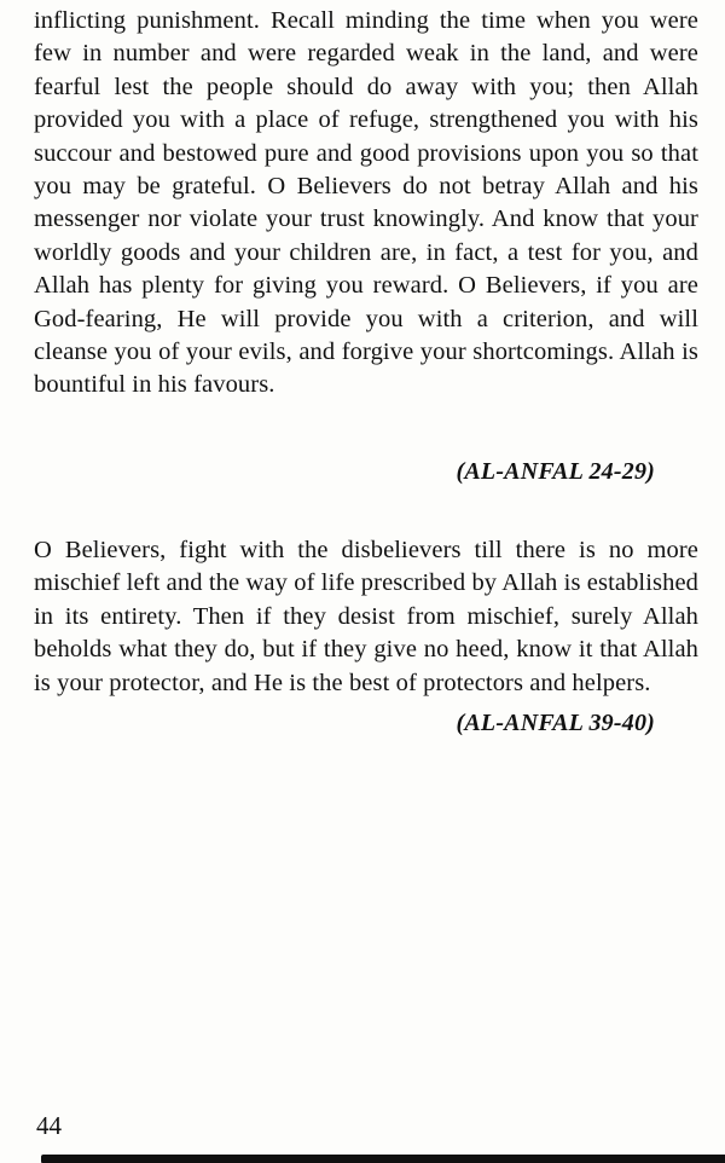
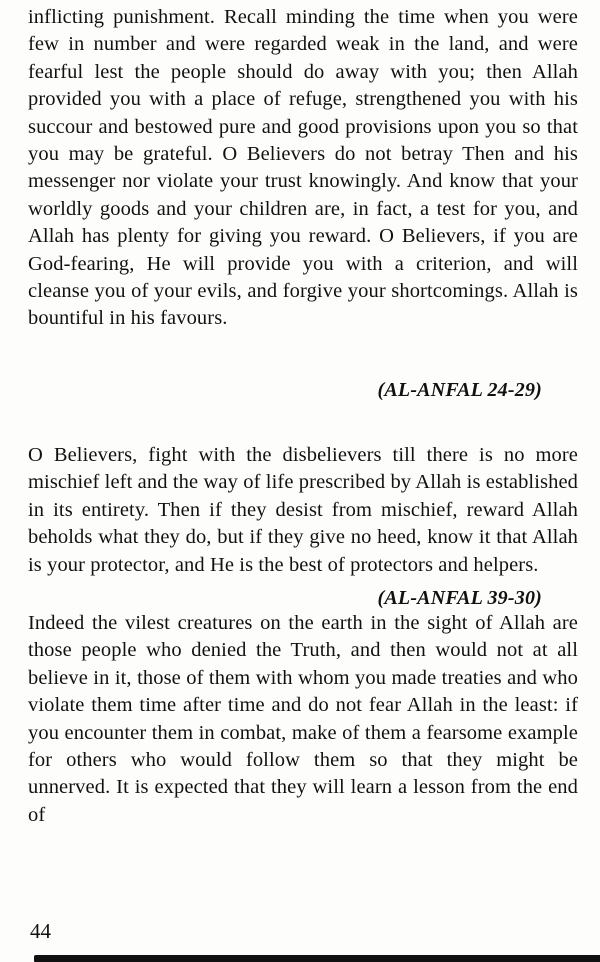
- inflicting punishment. Recall minding the time when you were few in number and were regarded weak in the land, and were fearful lest the people should do away with you; then Allah provided you with a place of refuge, strengthened you with his succour and bestowed pure and good provisions upon you so that you may be grateful. O Believers do not betray Allah and his messenger nor violate your trust knowingly. And know that your worldly goods and your children are, in fact, a test for you, and Allah has plenty for giving you reward. O Believers, if you are God-fearing, He will provide you with a criterion, and will cleanse you of your evils, and forgive your shortcomings. Allah is bountiful in his favours.
+ inflicting punishment. Recall minding the time when you were few in number and were regarded weak in the land, and were fearful lest the people should do away with you; then Allah provided you with a place of refuge, strengthened you with his succour and bestowed pure and good provisions upon you so that you may be grateful. O Believers do not betray Then and his messenger nor violate your trust knowingly. And know that your worldly goods and your children are, in fact, a test for you, and Allah has plenty for giving you reward. O Believers, if you are God-fearing, He will provide you with a criterion, and will cleanse you of your evils, and forgive your shortcomings. Allah is bountiful in his favours.
  (AL-ANFAL 24-29)
- O Believers, fight with the disbelievers till there is no more mischief left and the way of life prescribed by Allah is established in its entirety. Then if they desist from mischief, surely Allah beholds what they do, but if they give no heed, know it that Allah is your protector, and He is the best of protectors and helpers.
+ O Believers, fight with the disbelievers till there is no more mischief left and the way of life prescribed by Allah is established in its entirety. Then if they desist from mischief, reward Allah beholds what they do, but if they give no heed, know it that Allah is your protector, and He is the best of protectors and helpers.
- (AL-ANFAL 39-40)
+ (AL-ANFAL 39-30)
+ Indeed the vilest creatures on the earth in the sight of Allah are those people who denied the Truth, and then would not at all believe in it, those of them with whom you made treaties and who violate them time after time and do not fear Allah in the least: if you encounter them in combat, make of them a fearsome example for others who would follow them so that they might be unnerved. It is expected that they will learn a lesson from the end of
  44
